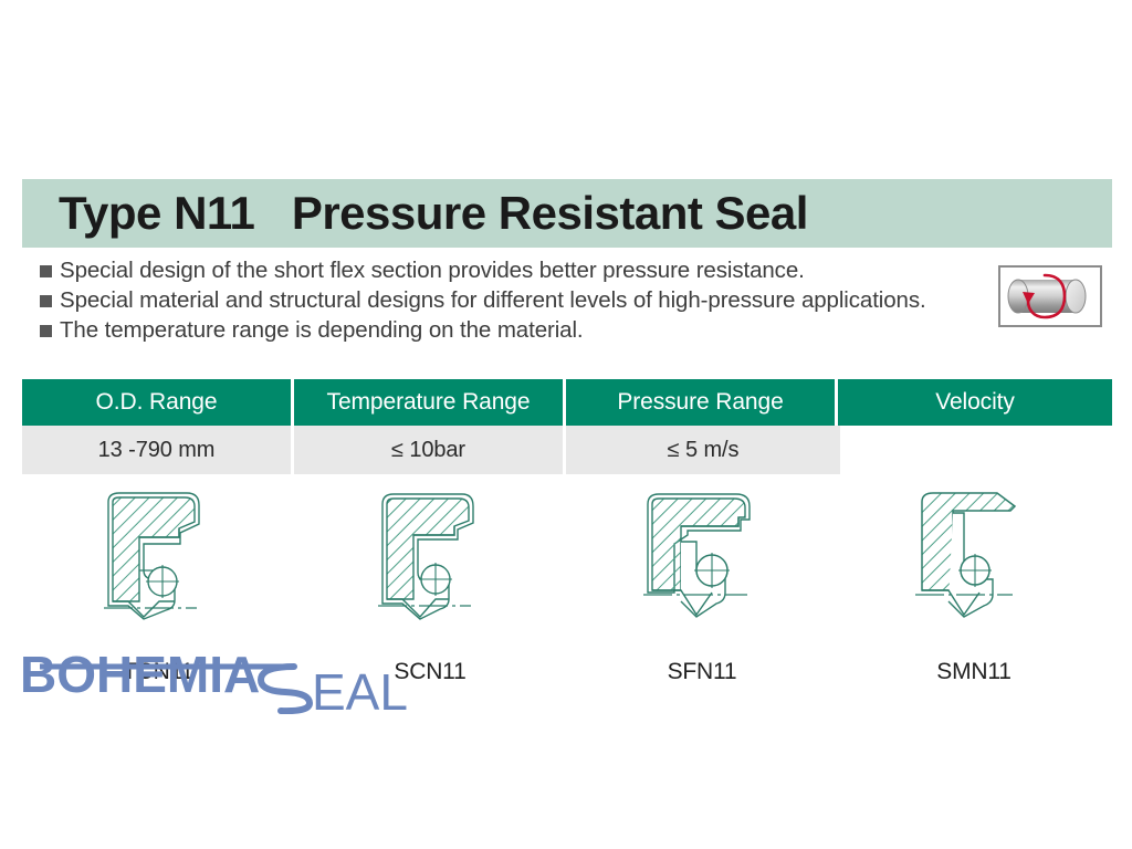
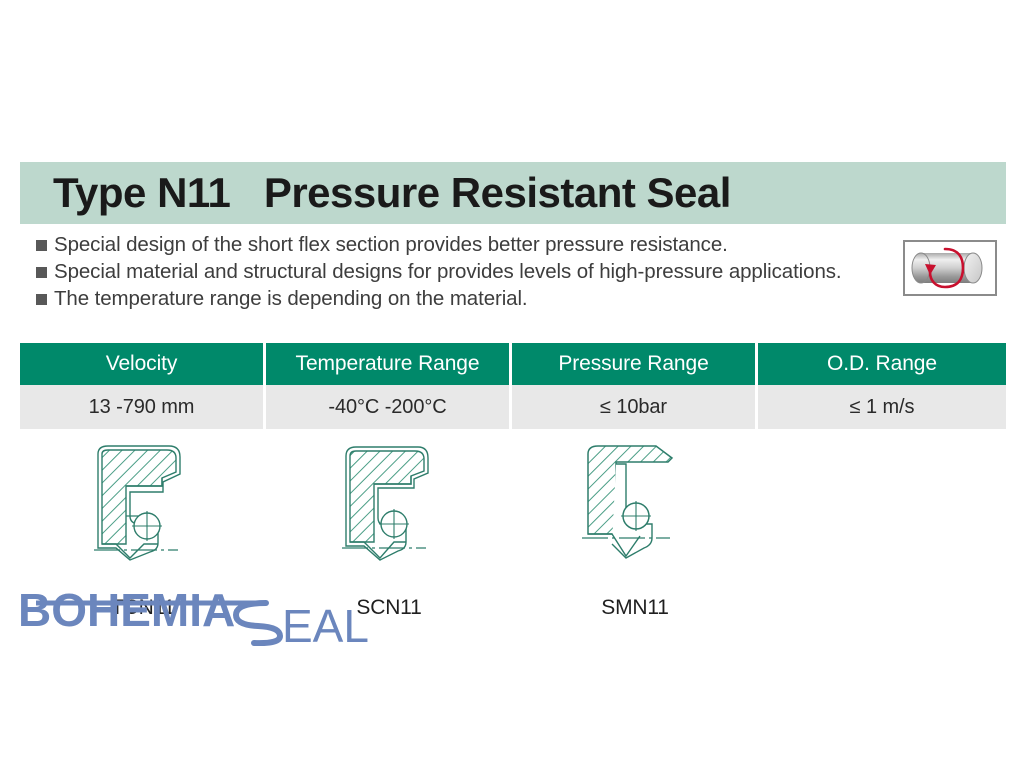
  Type N11 Pressure Resistant Seal
  Special design of the short flex section provides better pressure resistance.
- Special material and structural designs for different levels of high-pressure applications.
+ Special material and structural designs for provides levels of high-pressure applications.
  The temperature range is depending on the material.
- O.D. Range
+ Velocity
  Temperature Range
  Pressure Range
- Velocity
+ O.D. Range
  13 -790 mm
+ -40°C -200°C
  ≤ 10bar
- ≤ 5 m/s
+ ≤ 1 m/s
  TCN11
  SCN11
- SFN11
  SMN11
  BOHEMIA
  EAL
